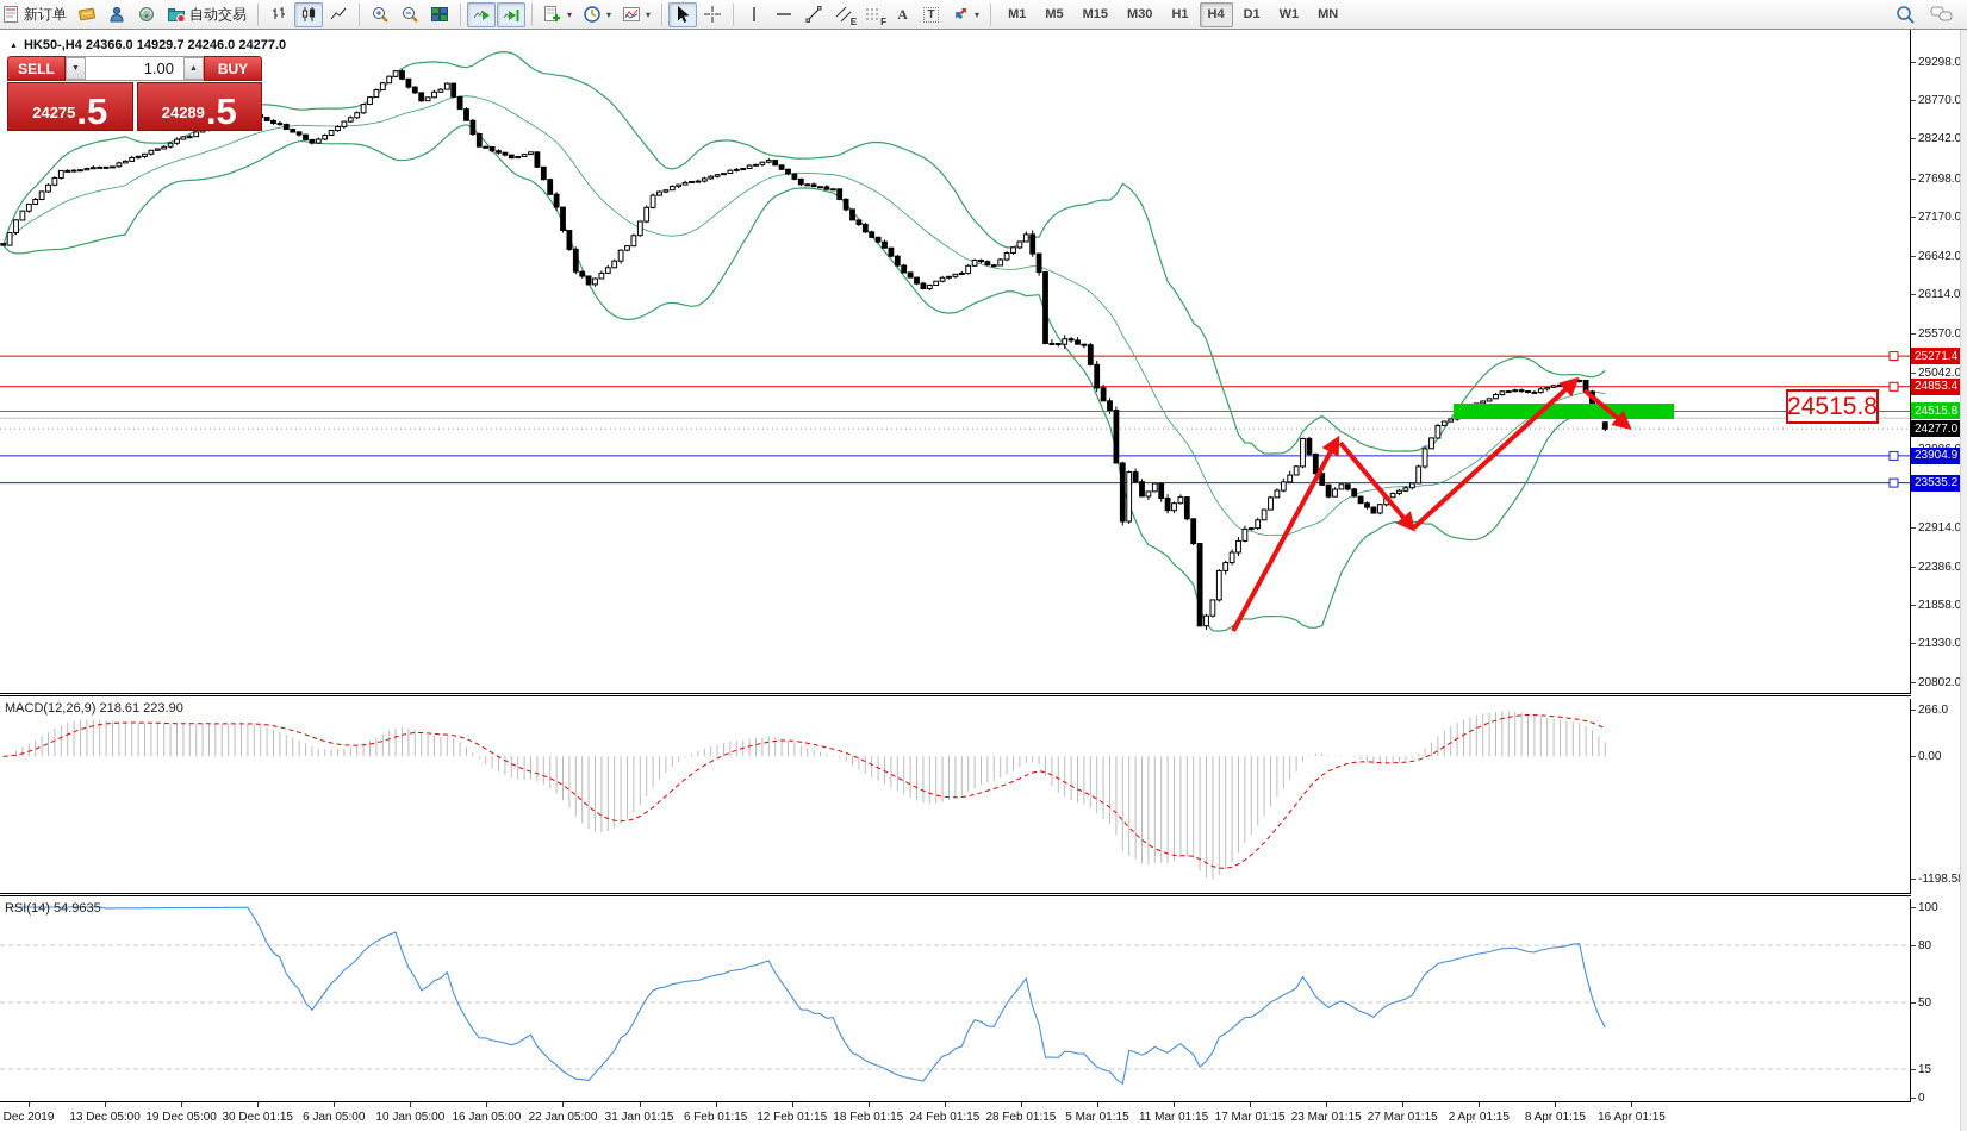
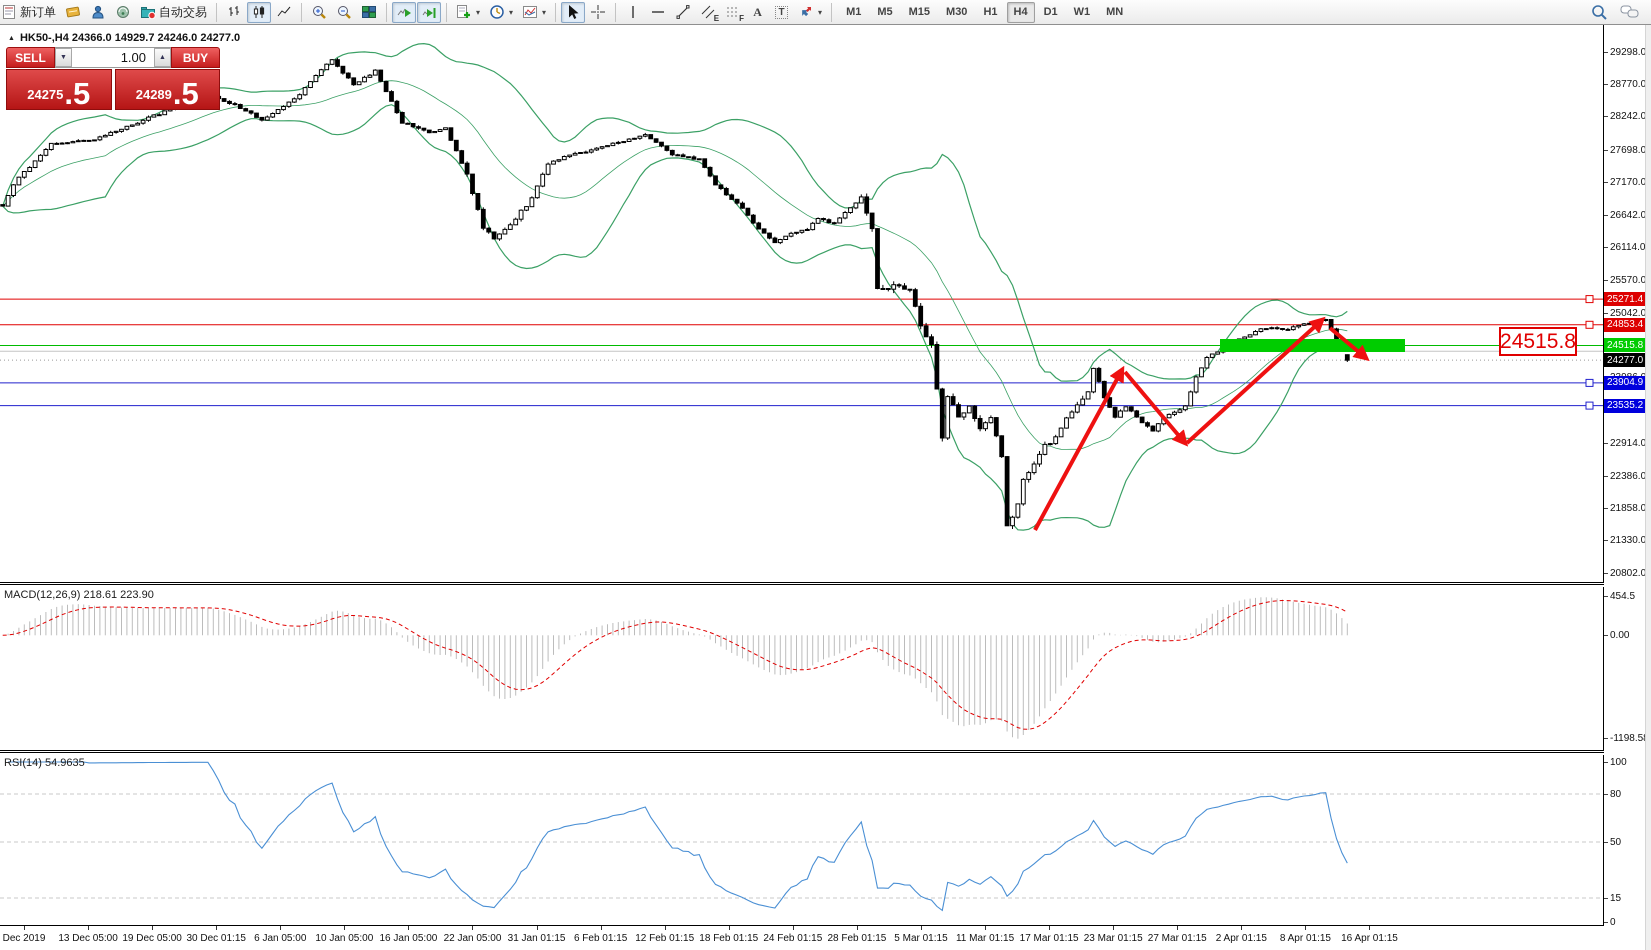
  新订单
  自动交易
  ▾
  ▾
  ▾
  E
  F
  A
  T
  ▾
  M1
  M5
  M15
  M30
  H1
  H4
  D1
  W1
  MN
  HK50-,H4 24366.0 14929.7 24246.0 24277.0
  SELL
  1.00
  BUY
  24275
  .5
  24289
  .5
  24515.8
  MACD(12,26,9) 218.61 223.90
  RSI(14) 54.9635
  Dec 2019
  13 Dec 05:00
  19 Dec 05:00
  30 Dec 01:15
  6 Jan 05:00
  10 Jan 05:00
  16 Jan 05:00
  22 Jan 05:00
  31 Jan 01:15
  6 Feb 01:15
  12 Feb 01:15
  18 Feb 01:15
  24 Feb 01:15
  28 Feb 01:15
  5 Mar 01:15
  11 Mar 01:15
  17 Mar 01:15
  23 Mar 01:15
  27 Mar 01:15
  2 Apr 01:15
  8 Apr 01:15
  16 Apr 01:15
  29298.0
  28770.0
  28242.0
  27698.0
  27170.0
  26642.0
  26114.0
  25570.0
  25042.0
  22914.0
  22386.0
  21858.0
  21330.0
  20802.0
  25271.4
  24853.4
  24515.8
  24277.0
  23904.9
  23535.2
- 266.0
+ 454.5
  0.00
  -1198.5
  100
  80
  50
  15
  0
